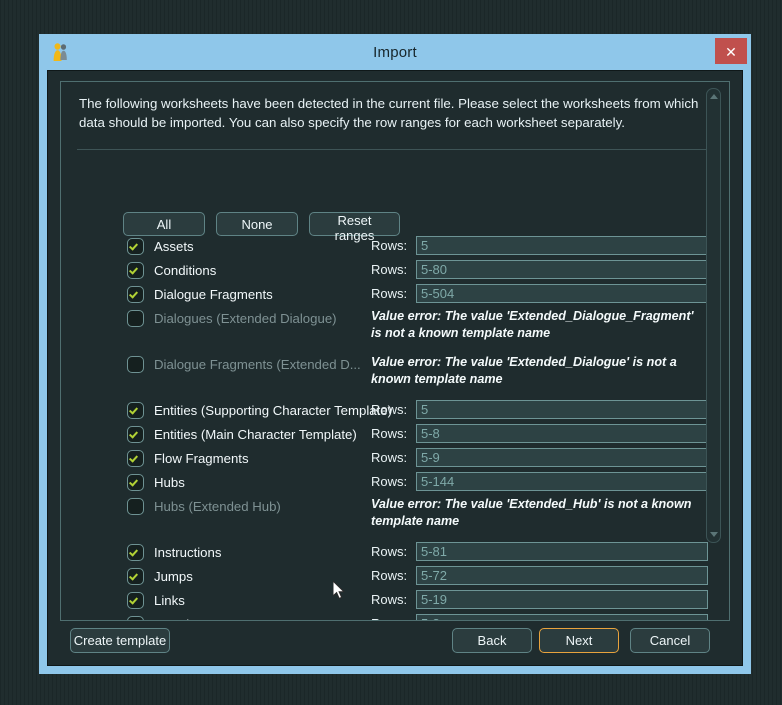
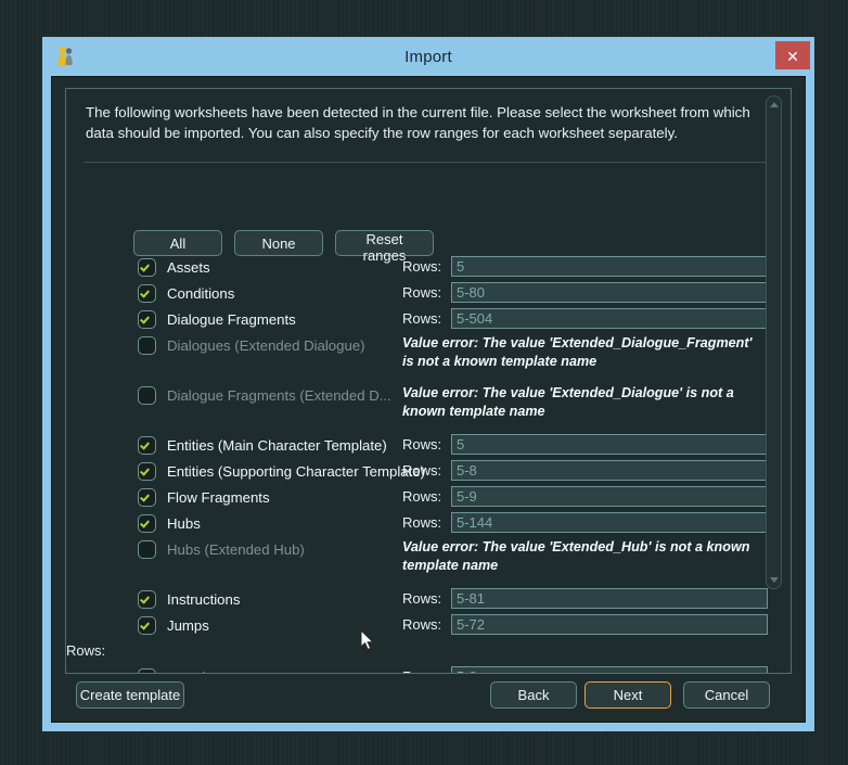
  Import
  ✕
- The following worksheets have been detected in the current file. Please select the worksheets from which data should be imported. You can also specify the row ranges for each worksheet separately.
+ The following worksheets have been detected in the current file. Please select the worksheet from which data should be imported. You can also specify the row ranges for each worksheet separately.
  All
  None
  Reset ranges
  Assets
  Rows:
  5
  Conditions
  Rows:
  5-80
  Dialogue Fragments
  Rows:
  5-504
  Dialogues (Extended Dialogue)
  Value error: The value 'Extended_Dialogue_Fragment' is not a known template name
  Dialogue Fragments (Extended D...
  Value error: The value 'Extended_Dialogue' is not a known template name
- Entities (Supporting Character Template)
+ Entities (Main Character Template)
  Rows:
  5
- Entities (Main Character Template)
+ Entities (Supporting Character Template)
  Rows:
  5-8
  Flow Fragments
  Rows:
  5-9
  Hubs
  Rows:
  5-144
  Hubs (Extended Hub)
  Value error: The value 'Extended_Hub' is not a known template name
  Instructions
  Rows:
  5-81
  Jumps
  Rows:
  5-72
- Links
  Rows:
- 5-19
  Create template
  Back
  Next
  Cancel
